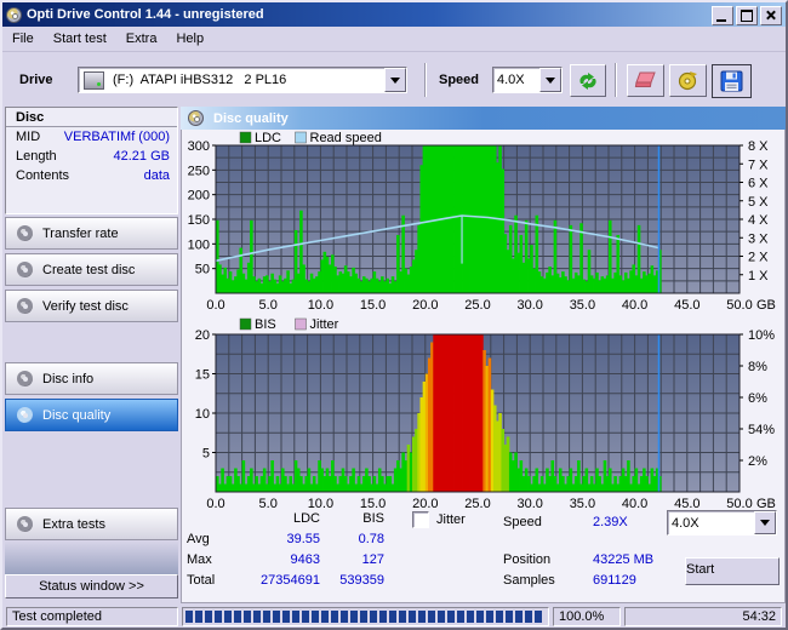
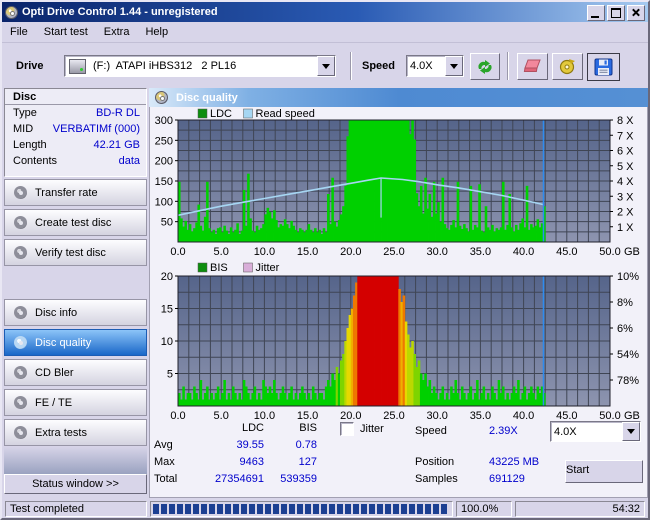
  Opti Drive Control 1.44 - unregistered
  File
  Start test
  Extra
  Help
  Drive
  (F:) ATAPI iHBS312 2 PL16
  Speed
  4.0X
  Disc
+ Type
+ BD-R DL
  MID
  VERBATIMf (000)
  Length
  42.21 GB
  Contents
  data
  Transfer rate
  Create test disc
  Verify test disc
  Disc info
  Disc quality
+ CD Bler
+ FE / TE
  Extra tests
  Status window >>
  Disc quality
  300
  250
  200
  150
  100
  50
  8 X
  7 X
  6 X
  5 X
  4 X
  3 X
  2 X
  1 X
  0.0
  5.0
  10.0
  15.0
  20.0
  25.0
  30.0
  35.0
  40.0
  45.0
  50.0
  GB
  LDC
  Read speed
  20
  15
  10
  5
  10%
  8%
  6%
  54%
- 2%
+ 78%
  0.0
  5.0
  10.0
  15.0
  20.0
  25.0
  30.0
  35.0
  40.0
  45.0
  50.0
  GB
  BIS
  Jitter
  LDC
  BIS
  Avg
  39.55
  0.78
  Max
  9463
  127
  Total
  27354691
  539359
  Jitter
  Speed
  2.39X
  Position
  43225 MB
  Samples
  691129
  4.0X
  Start
  Test completed
  100.0%
  54:32
